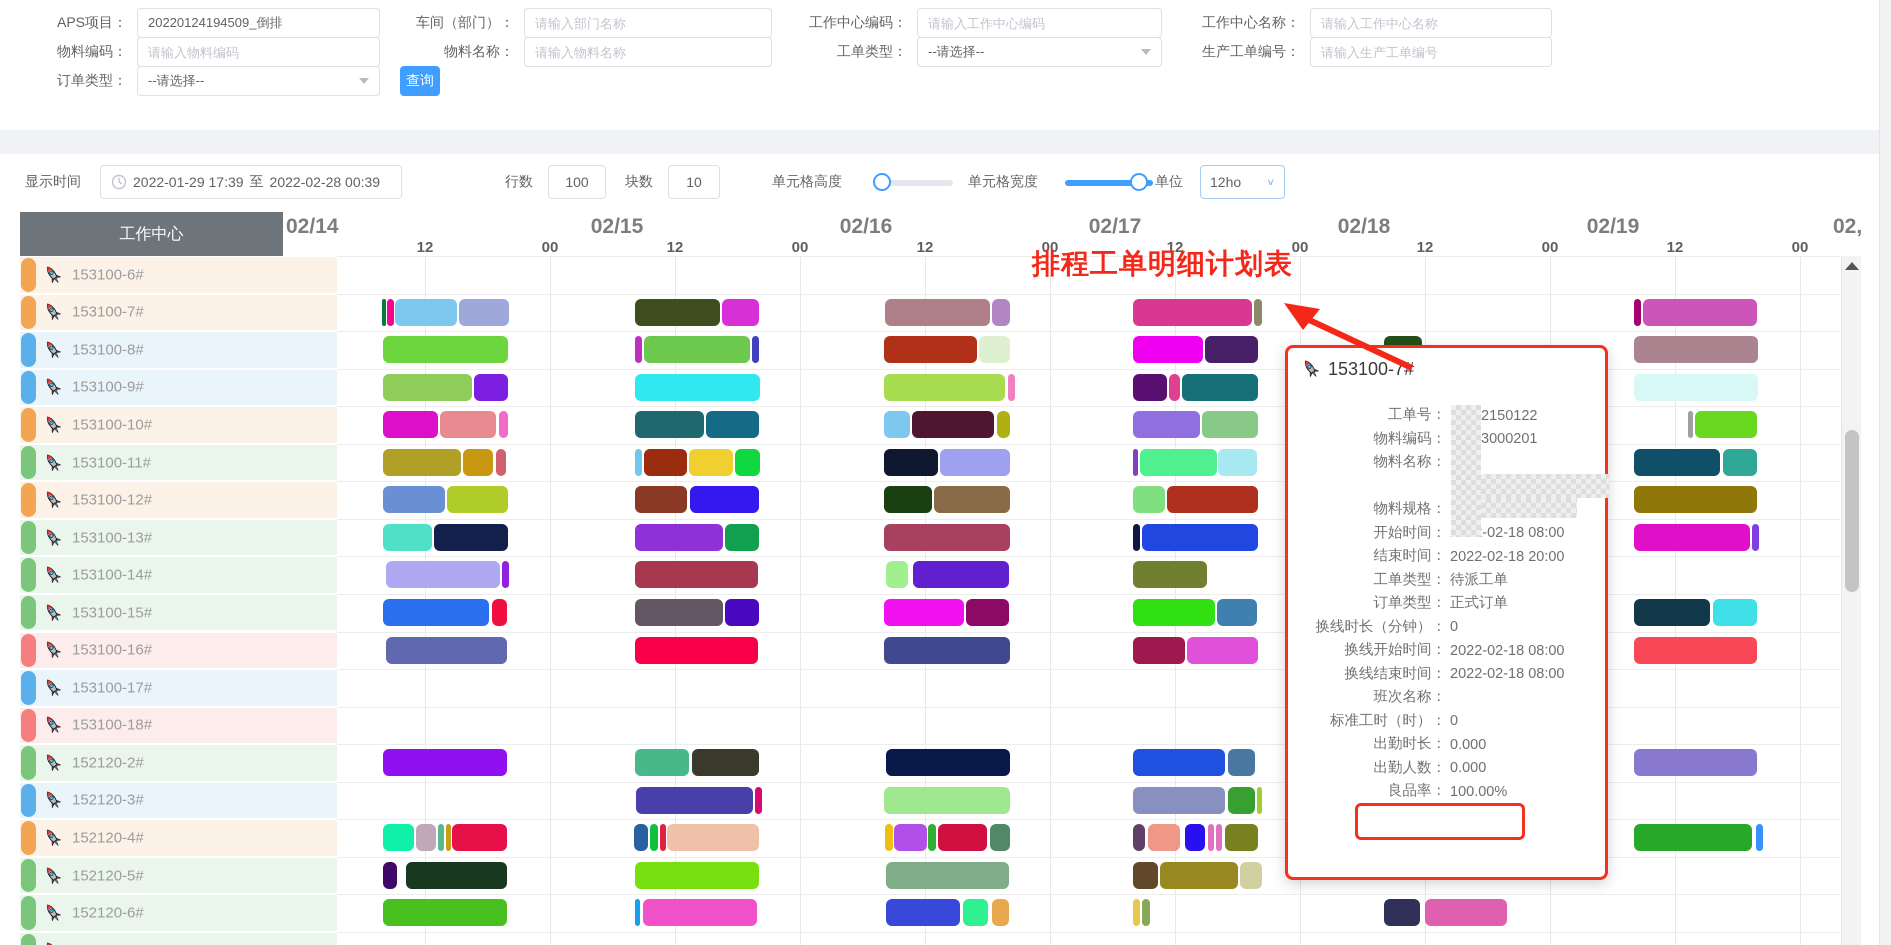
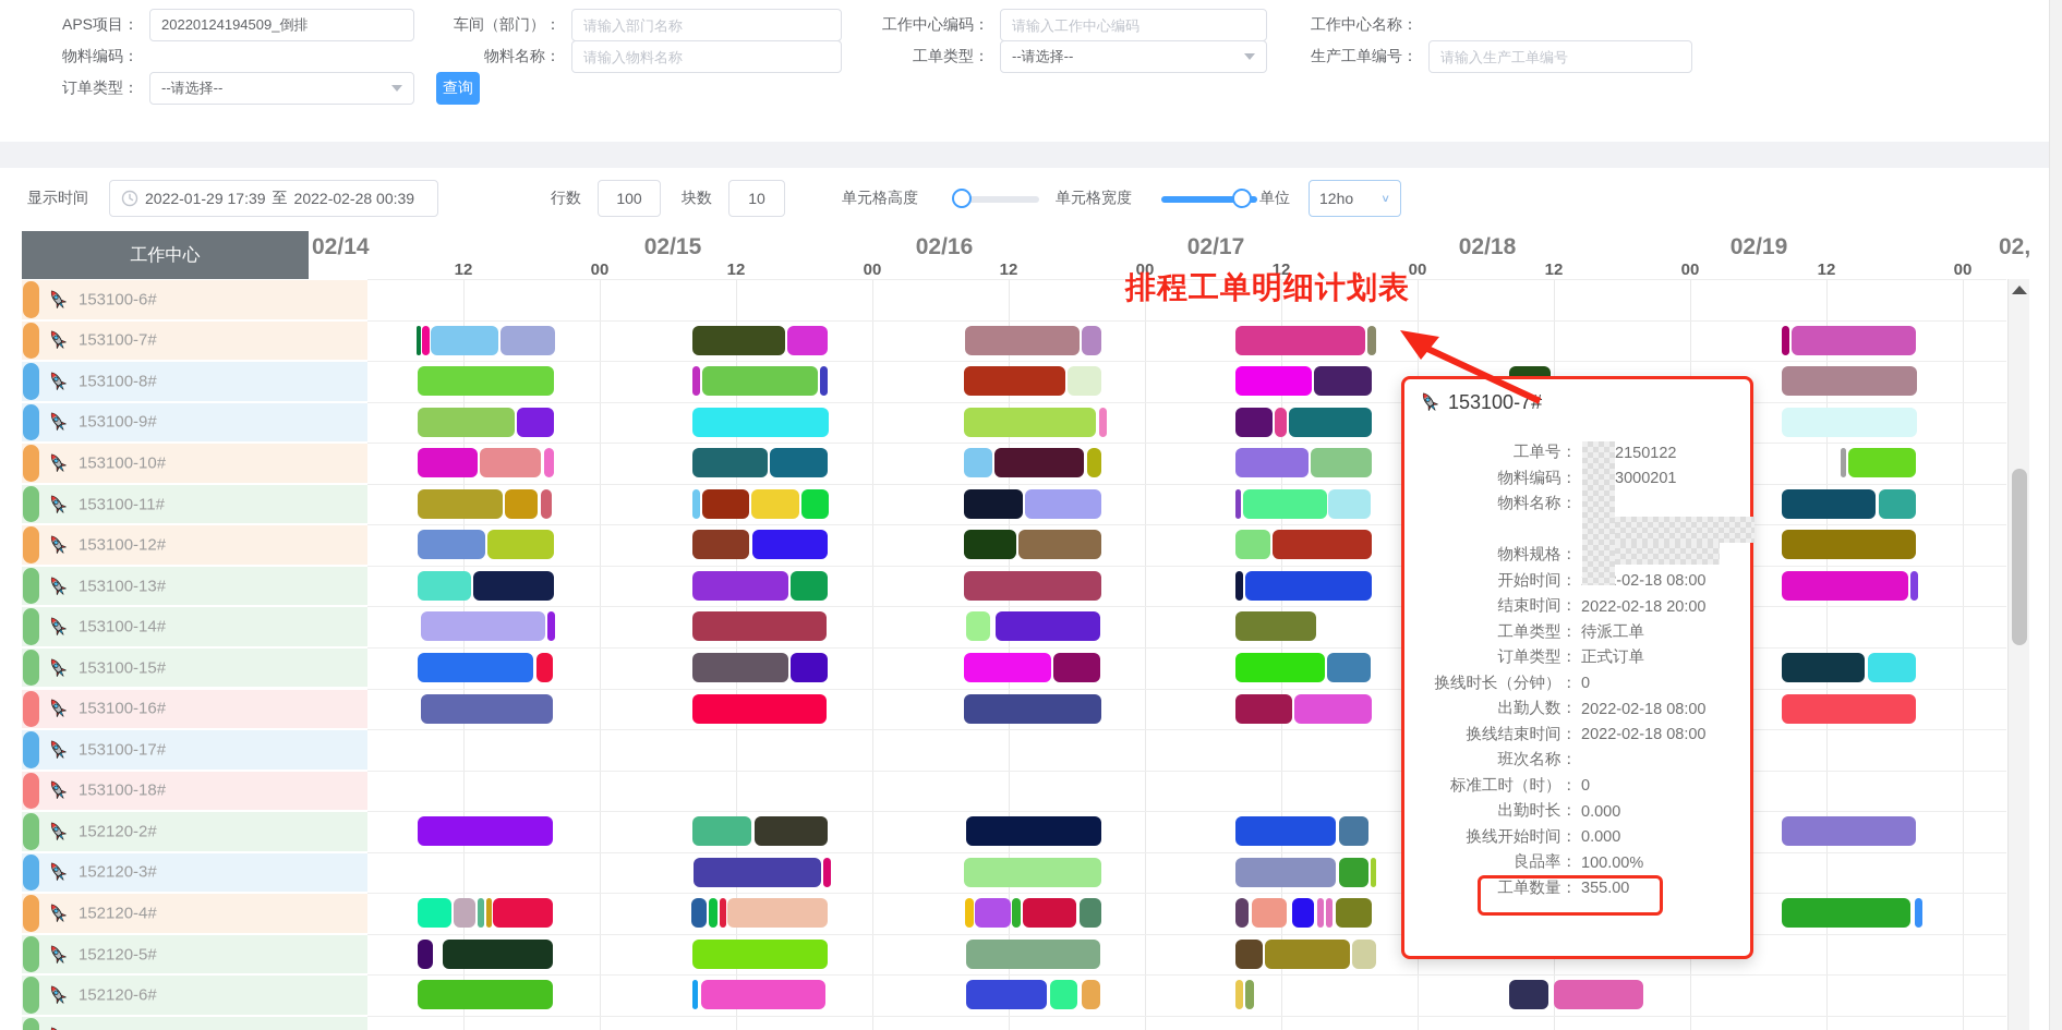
  APS项目：
  20220124194509_倒排
  车间（部门）：
  请输入部门名称
  工作中心编码：
  请输入工作中心编码
  工作中心名称：
- 请输入工作中心名称
  物料编码：
- 请输入物料编码
  物料名称：
  请输入物料名称
  工单类型：
  --请选择--
  生产工单编号：
  请输入生产工单编号
  订单类型：
  --请选择--
  查询
  显示时间
  2022-01-29 17:39
  至
  2022-02-28 00:39
  行数
  100
  块数
  10
  单元格高度
  单元格宽度
  单位
  12ho
  ∨
  工作中心
  02/14
  02/15
  02/16
  02/17
  02/18
  02/19
  02,
  12
  00
  12
  00
  12
  00
  12
  00
  12
  00
  12
  00
  153100-6#
  153100-7#
  153100-8#
  153100-9#
  153100-10#
  153100-11#
  153100-12#
  153100-13#
  153100-14#
  153100-15#
  153100-16#
  153100-17#
  153100-18#
  152120-2#
  152120-3#
  152120-4#
  152120-5#
  152120-6#
  153100-7
  工单号：
  2150122
  物料编码：
  3000201
  物料名称：
  物料规格：
  开始时间：
  -02-18 08:00
  结束时间：
  2022-02-18 20:00
  工单类型：
  待派工单
  订单类型：
  正式订单
  换线时长（分钟）：
  0
- 换线开始时间：
+ 出勤人数：
  2022-02-18 08:00
  换线结束时间：
  2022-02-18 08:00
  班次名称：
  标准工时（时）：
  0
  出勤时长：
  0.000
- 出勤人数：
+ 换线开始时间：
  0.000
  良品率：
  100.00%
+ 工单数量：
+ 355.00
  排程工单明细计划表
